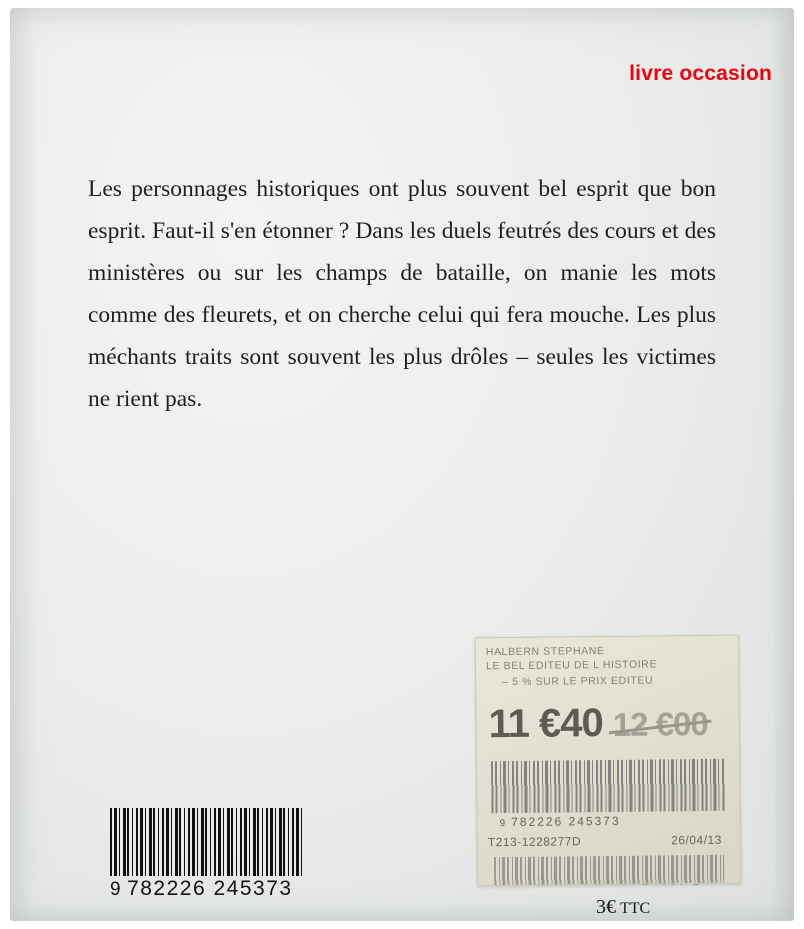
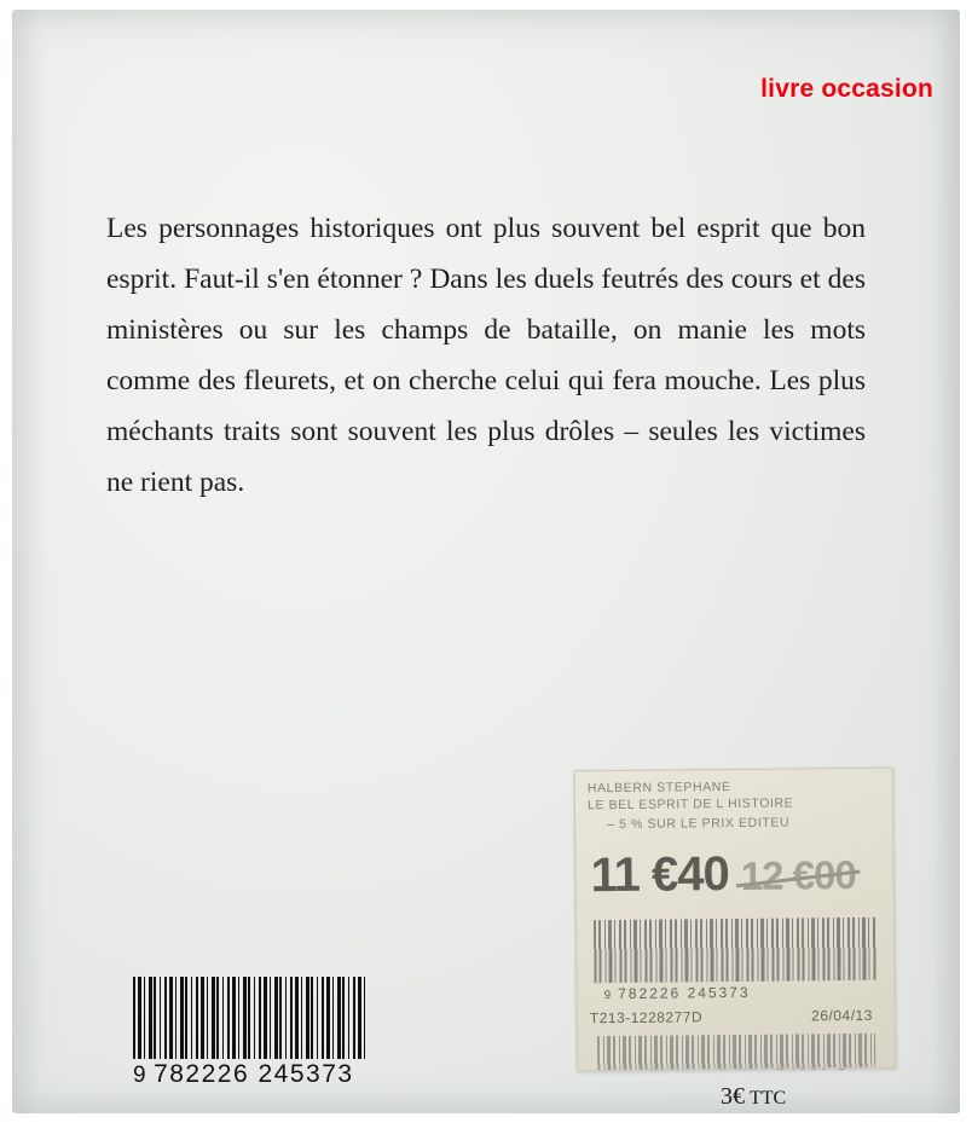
  livre occasion
  Les personnages historiques ont plus souvent bel esprit que bon esprit. Faut-il s'en étonner ? Dans les duels feutrés des cours et des ministères ou sur les champs de bataille, on manie les mots comme des fleurets, et on cherche celui qui fera mouche. Les plus méchants traits sont souvent les plus drôles – seules les victimes ne rient pas.
  9 782226 245373
  HALBERN STEPHANE
- LE BEL EDITEU DE L HISTOIRE
+ LE BEL ESPRIT DE L HISTOIRE
  – 5 % SUR LE PRIX EDITEU
  11 €40
  12 €00
  9 782226 245373
  T213-1228277D
  26/04/13
  3€ TTC
